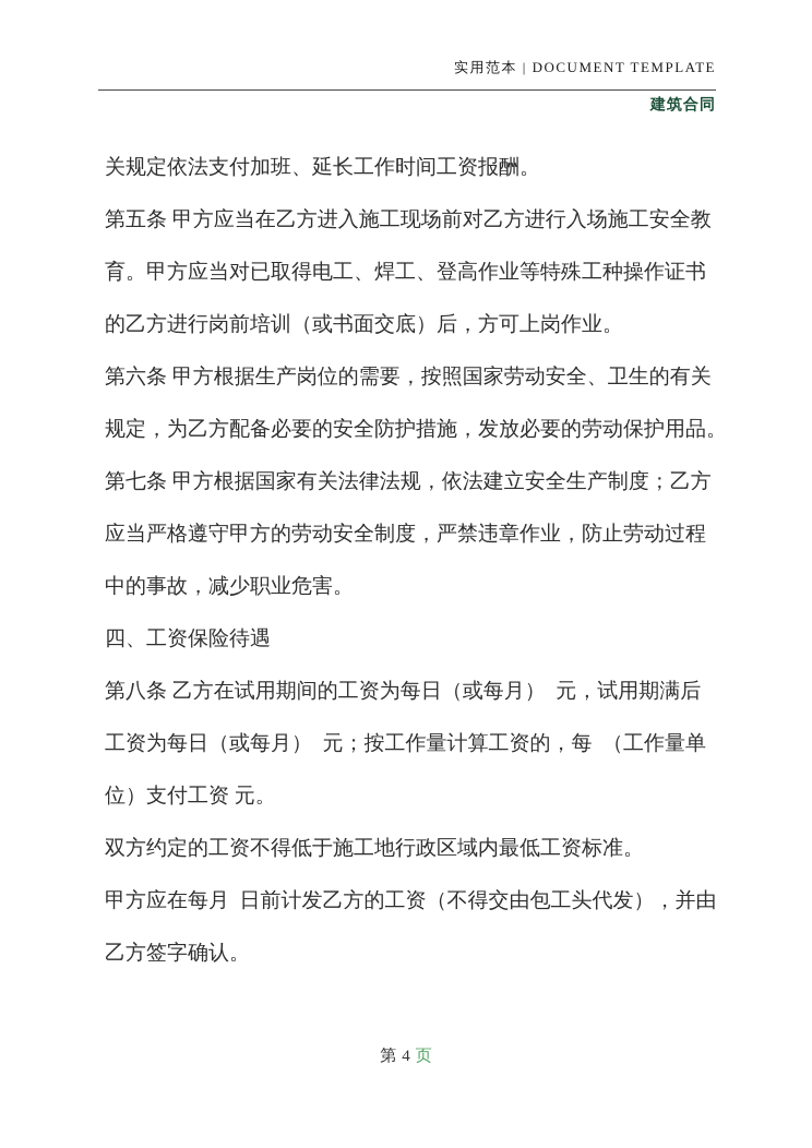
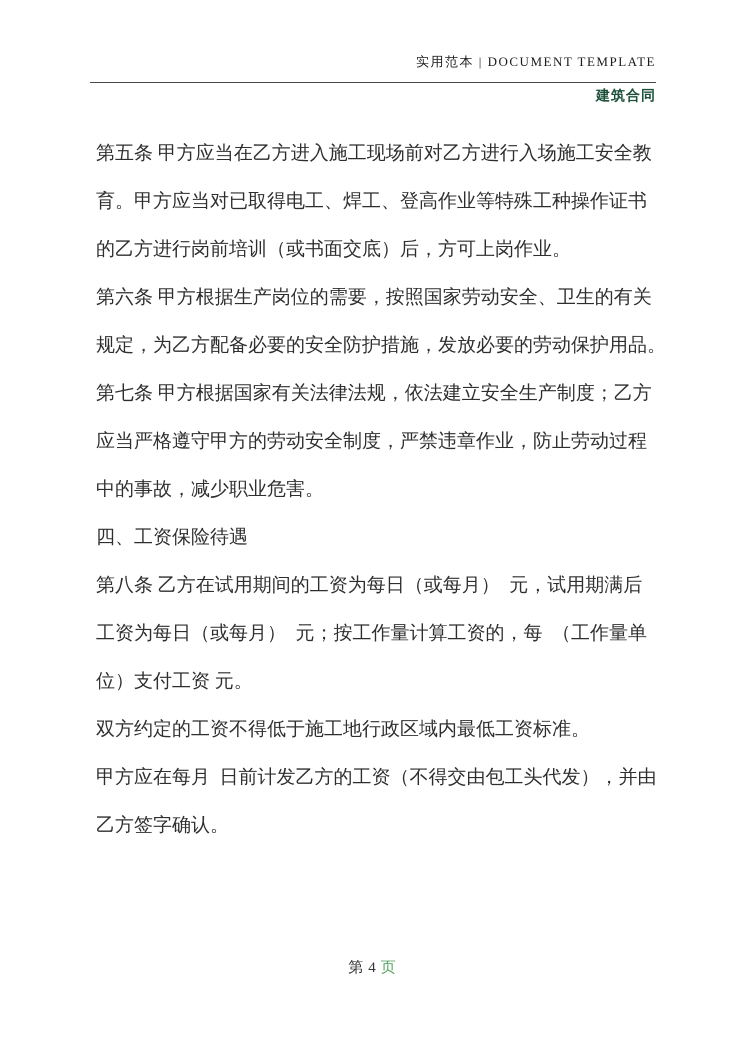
  实用范本 | DOCUMENT TEMPLATE
  建筑合同
- 关规定依法支付加班、延长工作时间工资报酬。
  第五条 甲方应当在乙方进入施工现场前对乙方进行入场施工安全教
  育。甲方应当对已取得电工、焊工、登高作业等特殊工种操作证书
  的乙方进行岗前培训（或书面交底）后，方可上岗作业。
  第六条 甲方根据生产岗位的需要，按照国家劳动安全、卫生的有关
  规定，为乙方配备必要的安全防护措施，发放必要的劳动保护用品。
  第七条 甲方根据国家有关法律法规，依法建立安全生产制度；乙方
  应当严格遵守甲方的劳动安全制度，严禁违章作业，防止劳动过程
  中的事故，减少职业危害。
  四、工资保险待遇
  第八条 乙方在试用期间的工资为每日（或每月） 元，试用期满后
  工资为每日（或每月） 元；按工作量计算工资的，每 （工作量单
  位）支付工资 元。
  双方约定的工资不得低于施工地行政区域内最低工资标准。
  甲方应在每月 日前计发乙方的工资（不得交由包工头代发），并由
  乙方签字确认。
  第 4 页
